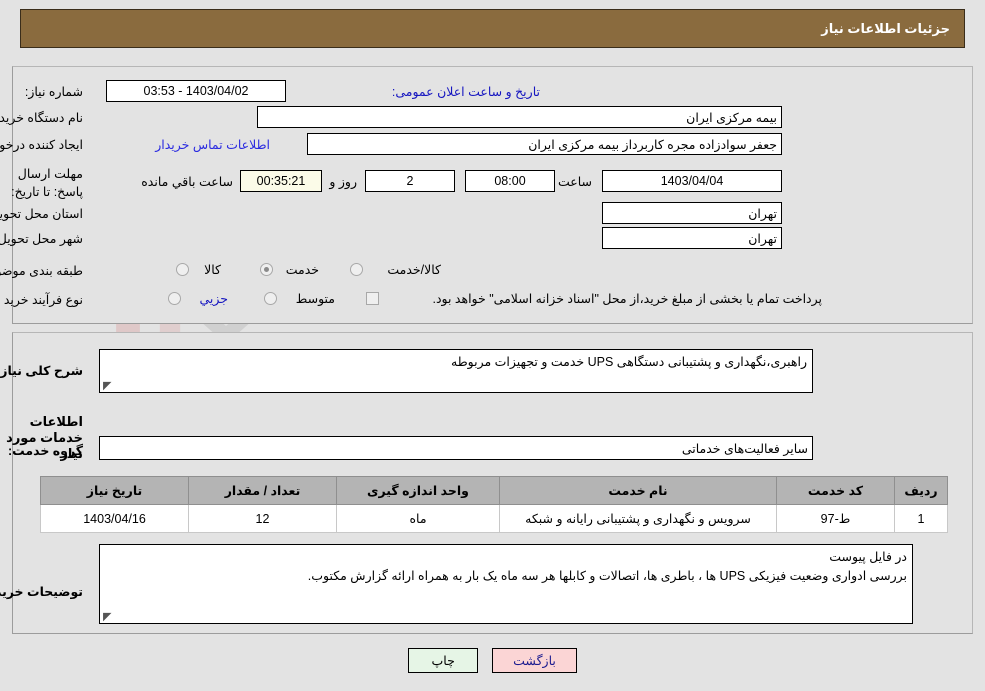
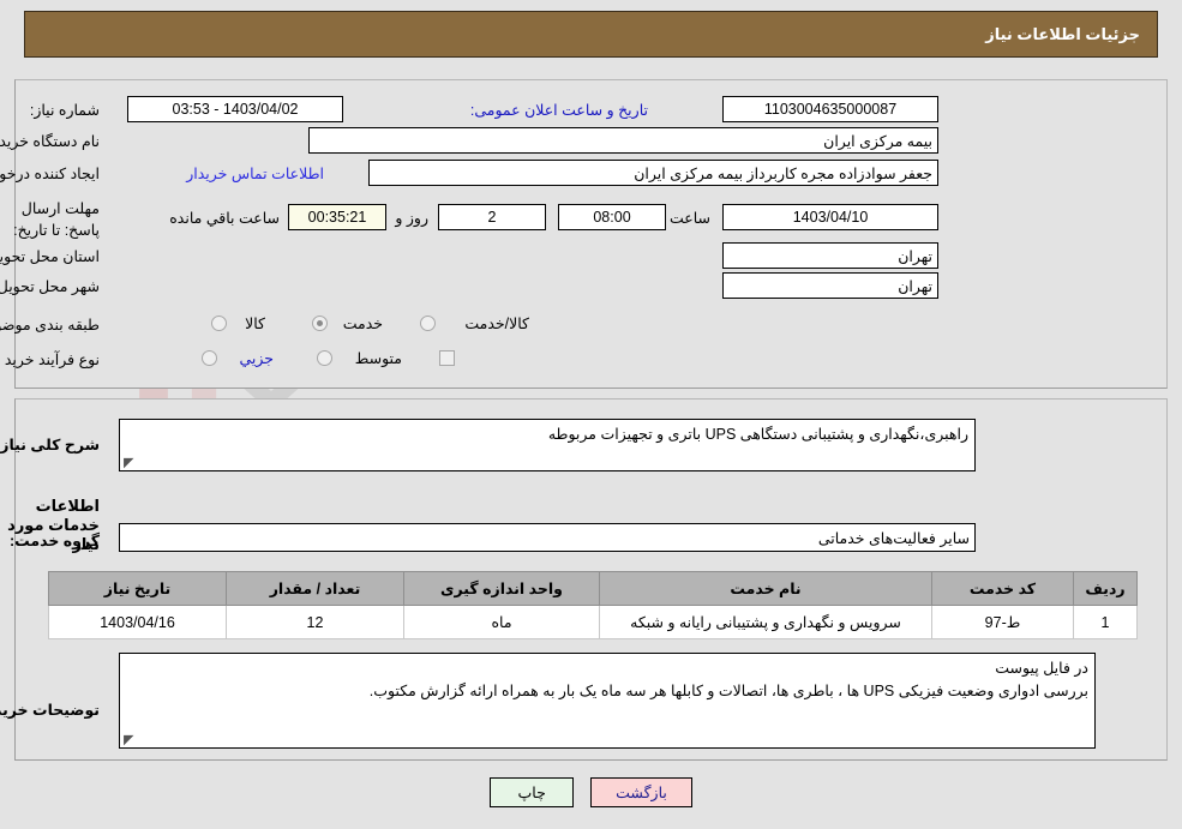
  جزئیات اطلاعات نیاز
  شماره نیاز:
+ 1103004635000087
  تاریخ و ساعت اعلان عمومی:
  1403/04/02 - 03:53
  نام دستگاه خرید
  بیمه مرکزی ایران
  ایجاد کننده درخو
  جعفر سوادزاده مجره کاربرداز بیمه مرکزی ایران
  اطلاعات تماس خریدار
  مهلت ارسال پاسخ: تا تاریخ:
- 1403/04/04
+ 1403/04/10
  ساعت
  08:00
  2
  روز و
  00:35:21
  ساعت باقي مانده
  استان محل تحوی
  تهران
  شهر محل تحویل
  تهران
  طبقه بندی موض
  کالا
  خدمت
  کالا/خدمت
  نوع فرآیند خرید
  جزیي
  متوسط
- پرداخت تمام یا بخشی از مبلغ خرید،از محل "اسناد خزانه اسلامی" خواهد بود.
  شرح کلی نیاز
- راهبری،نگهداری و پشتیبانی دستگاهی UPS خدمت و تجهیزات مربوطه
+ راهبری،نگهداری و پشتیبانی دستگاهی UPS باتری و تجهیزات مربوطه
  اطلاعات خدمات مورد نیاز
  گروه خدمت:
  سایر فعالیت‌های خدماتی
  ردیف	کد خدمت	نام خدمت	واحد اندازه گیری	تعداد / مقدار	تاریخ نیاز
  1	ط-97	سرویس و نگهداری و پشتیبانی رایانه و شبکه	ماه	12	1403/04/16
  توضیحات خری
  در فایل پیوست
  بررسی ادواری وضعیت فیزیکی UPS ها ، باطری ها، اتصالات و کابلها هر سه ماه یک بار به همراه ارائه گزارش مکتوب.
  بازگشت
  چاپ
